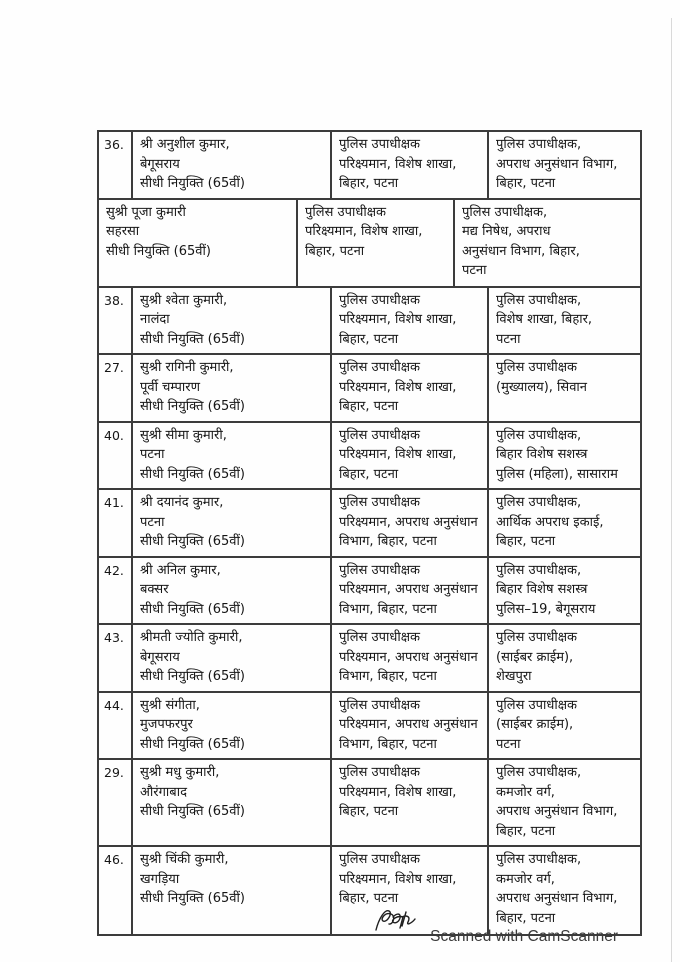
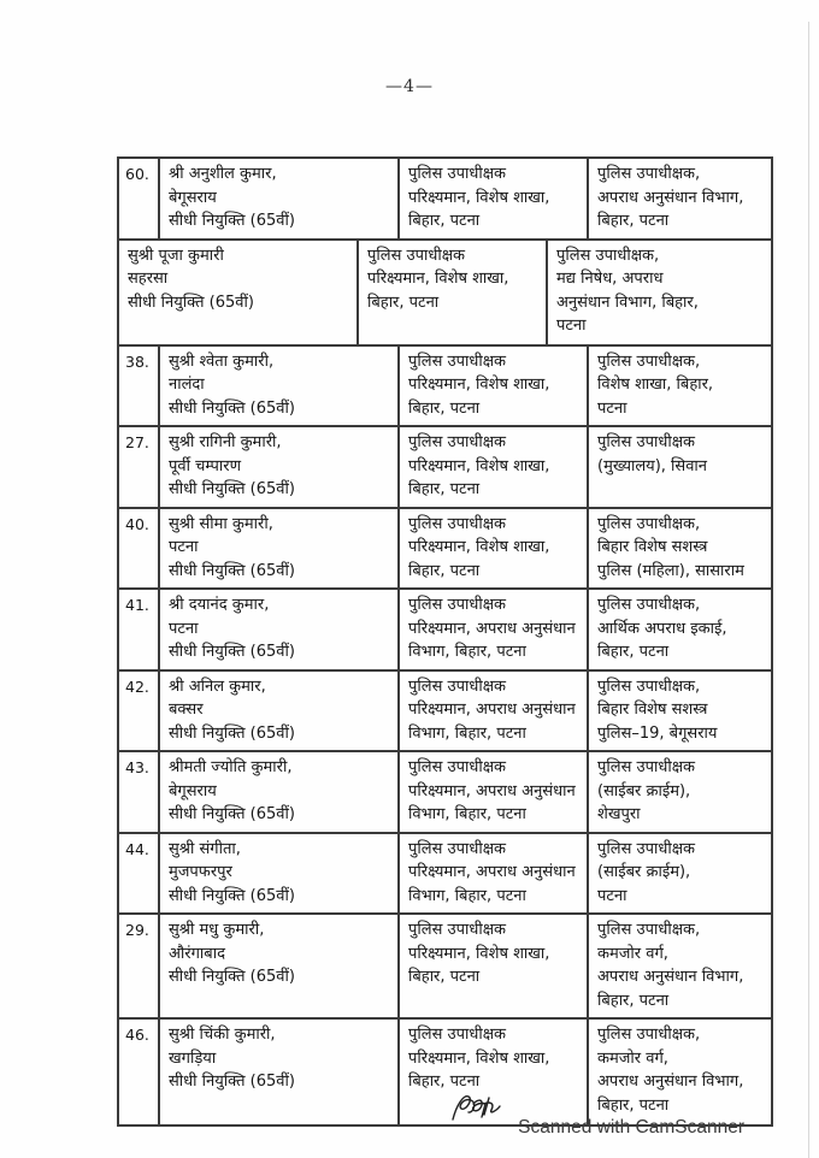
+ —4—
- 36.
+ 60.
  श्री अनुशील कुमार,
  बेगूसराय
  सीधी नियुक्ति (65वीं)
  पुलिस उपाधीक्षक
  परिक्ष्यमान, विशेष शाखा,
  बिहार, पटना
  पुलिस उपाधीक्षक,
  अपराध अनुसंधान विभाग,
  बिहार, पटना
  सुश्री पूजा कुमारी
  सहरसा
  सीधी नियुक्ति (65वीं)
  पुलिस उपाधीक्षक
  परिक्ष्यमान, विशेष शाखा,
  बिहार, पटना
  पुलिस उपाधीक्षक,
  मद्य निषेध, अपराध
  अनुसंधान विभाग, बिहार,
  पटना
  38.
  सुश्री श्वेता कुमारी,
  नालंदा
  सीधी नियुक्ति (65वीं)
  पुलिस उपाधीक्षक
  परिक्ष्यमान, विशेष शाखा,
  बिहार, पटना
  पुलिस उपाधीक्षक,
  विशेष शाखा, बिहार,
  पटना
  27.
  सुश्री रागिनी कुमारी,
  पूर्वी चम्पारण
  सीधी नियुक्ति (65वीं)
  पुलिस उपाधीक्षक
  परिक्ष्यमान, विशेष शाखा,
  बिहार, पटना
  पुलिस उपाधीक्षक
  (मुख्यालय), सिवान
  40.
  सुश्री सीमा कुमारी,
  पटना
  सीधी नियुक्ति (65वीं)
  पुलिस उपाधीक्षक
  परिक्ष्यमान, विशेष शाखा,
  बिहार, पटना
  पुलिस उपाधीक्षक,
  बिहार विशेष सशस्त्र
  पुलिस (महिला), सासाराम
  41.
  श्री दयानंद कुमार,
  पटना
  सीधी नियुक्ति (65वीं)
  पुलिस उपाधीक्षक
  परिक्ष्यमान, अपराध अनुसंधान
  विभाग, बिहार, पटना
  पुलिस उपाधीक्षक,
  आर्थिक अपराध इकाई,
  बिहार, पटना
  42.
  श्री अनिल कुमार,
  बक्सर
  सीधी नियुक्ति (65वीं)
  पुलिस उपाधीक्षक
  परिक्ष्यमान, अपराध अनुसंधान
  विभाग, बिहार, पटना
  पुलिस उपाधीक्षक,
  बिहार विशेष सशस्त्र
  पुलिस–19, बेगूसराय
  43.
  श्रीमती ज्योति कुमारी,
  बेगूसराय
  सीधी नियुक्ति (65वीं)
  पुलिस उपाधीक्षक
  परिक्ष्यमान, अपराध अनुसंधान
  विभाग, बिहार, पटना
  पुलिस उपाधीक्षक
  (साईबर क्राईम),
  शेखपुरा
  44.
  सुश्री संगीता,
  मुजपफरपुर
  सीधी नियुक्ति (65वीं)
  पुलिस उपाधीक्षक
  परिक्ष्यमान, अपराध अनुसंधान
  विभाग, बिहार, पटना
  पुलिस उपाधीक्षक
  (साईबर क्राईम),
  पटना
  29.
  सुश्री मधु कुमारी,
  औरंगाबाद
  सीधी नियुक्ति (65वीं)
  पुलिस उपाधीक्षक
  परिक्ष्यमान, विशेष शाखा,
  बिहार, पटना
  पुलिस उपाधीक्षक,
  कमजोर वर्ग,
  अपराध अनुसंधान विभाग,
  बिहार, पटना
  46.
  सुश्री चिंकी कुमारी,
  खगड़िया
  सीधी नियुक्ति (65वीं)
  पुलिस उपाधीक्षक
  परिक्ष्यमान, विशेष शाखा,
  बिहार, पटना
  पुलिस उपाधीक्षक,
  कमजोर वर्ग,
  अपराध अनुसंधान विभाग,
  बिहार, पटना
  Scanned with CamScanner
